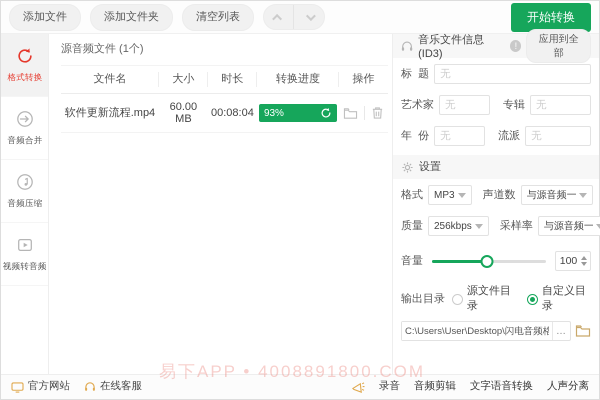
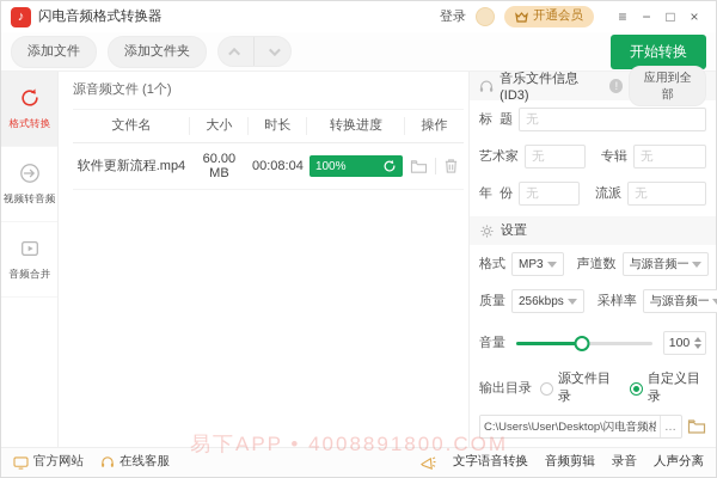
+ ♪
+ 闪电音频格式转换器
+ 登录
+ 开通会员
+ ≡
+ −
+ □
+ ×
  添加文件
  添加文件夹
- 清空列表
  开始转换
  格式转换
- 音频合并
+ 视频转音频
- 音频压缩
- 视频转音频
+ 音频合并
  源音频文件 (1个)
  文件名	大小	时长	转换进度	操作
- 软件更新流程.mp4	60.00 MB	00:08:04	93%
+ 软件更新流程.mp4	60.00 MB	00:08:04	100%
  音乐文件信息 (ID3)
  !
  应用到全部
  标 题
  无
  艺术家
  无
  专辑
  无
  年 份
  无
  流派
  无
  设置
  格式
  MP3
  声道数
  与源音频一
  质量
  256kbps
  采样率
  与源音频一
  音量
  100
  输出目录
  源文件目录
  自定义目录
  C:\Users\User\Desktop\闪电音频格
  …
  官方网站
  在线客服
- 录音
+ 文字语音转换
  音频剪辑
- 文字语音转换
+ 录音
  人声分离
  易下APP • 4008891800.COM
